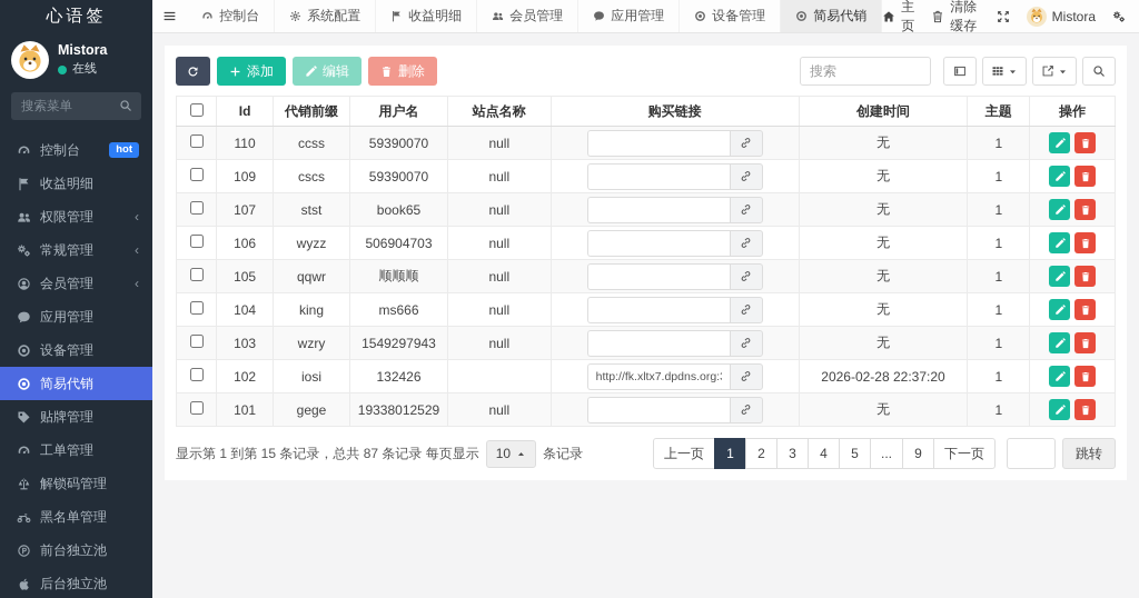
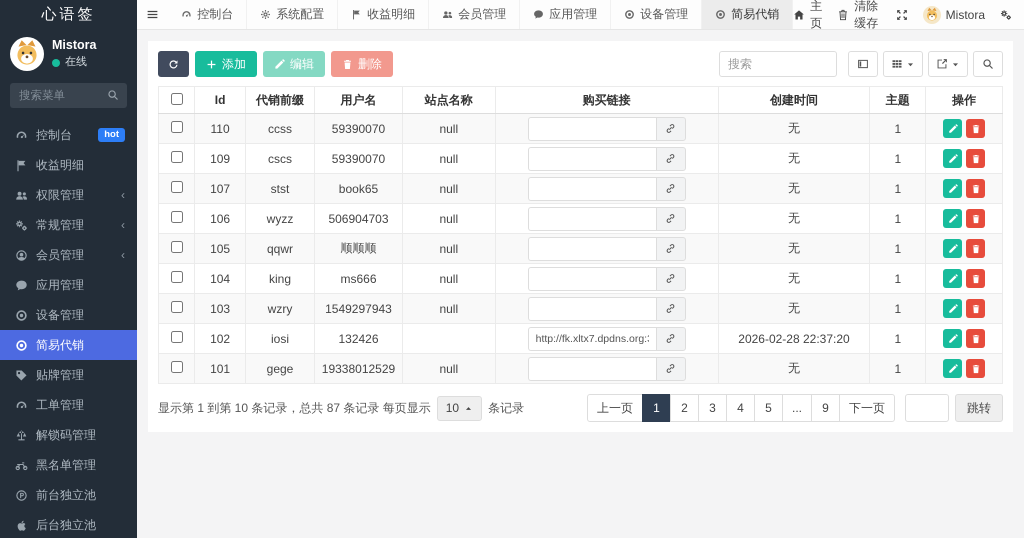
  心语签
  Mistora
  在线
  搜索菜单
  控制台
  hot
  收益明细
  权限管理
  ‹
  常规管理
  ‹
  会员管理
  ‹
  应用管理
  设备管理
  简易代销
  贴牌管理
  工单管理
  解锁码管理
  黑名单管理
  前台独立池
  后台独立池
  控制台
  系统配置
  收益明细
  会员管理
  应用管理
  设备管理
  简易代销
  主页
  清除缓存
  Mistora
  添加
  编辑
  删除
  搜索
  	Id	代销前缀	用户名	站点名称	购买链接	创建时间	主题	操作
  	110	ccss	59390070	null		无	1
  	109	cscs	59390070	null		无	1
  	107	stst	book65	null		无	1
  	106	wyzz	506904703	null		无	1
  	105	qqwr	顺顺顺	null		无	1
  	104	king	ms666	null		无	1
  	103	wzry	1549297943	null		无	1
  	102	iosi	132426		http://fk.xltx7.dpdns.org:	2026-02-28 22:37:20	1
  	101	gege	19338012529	null		无	1
- 显示第 1 到第 15 条记录，总共 87 条记录 每页显示
+ 显示第 1 到第 10 条记录，总共 87 条记录 每页显示
  10
  条记录
  上一页
  1
  2
  3
  4
  5
  ...
  9
  下一页
  跳转
